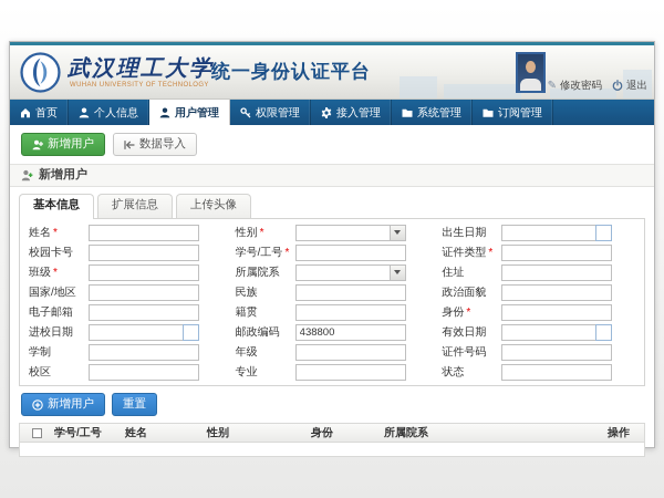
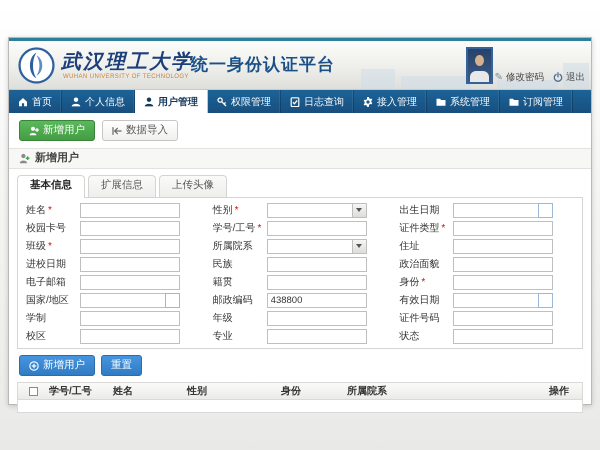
  武汉理工大学
  统一身份认证平台
  ✎
  修改密码
  退出
  首页
  个人信息
  用户管理
  权限管理
+ 日志查询
  接入管理
  系统管理
  订阅管理
  新增用户
  数据导入
  新增用户
  基本信息
  扩展信息
  上传头像
  姓名 *
  性别 *
  出生日期
  校园卡号
  学号/工号 *
  证件类型 *
  班级 *
  所属院系
  住址
- 国家/地区
+ 进校日期
  民族
  政治面貌
  电子邮箱
  籍贯
  身份 *
- 进校日期
+ 国家/地区
  邮政编码
  438800
  有效日期
  学制
  年级
  证件号码
  校区
  专业
  状态
  新增用户
  重置
  学号/工号
  姓名
  性别
  身份
  所属院系
  操作
